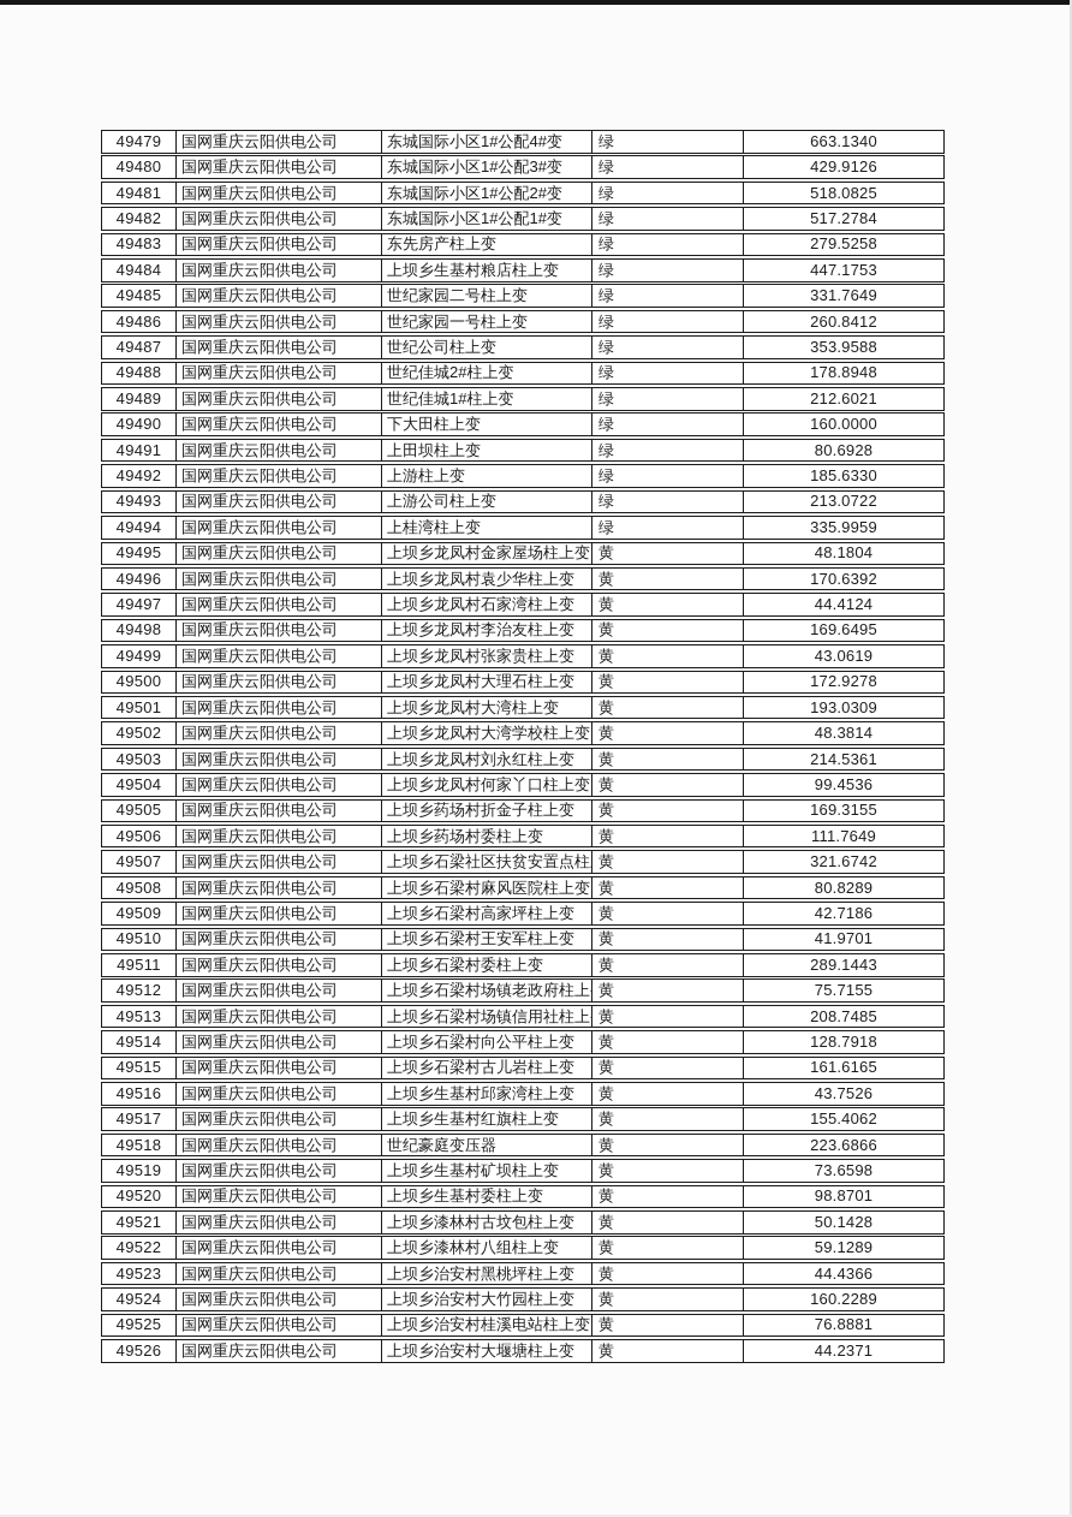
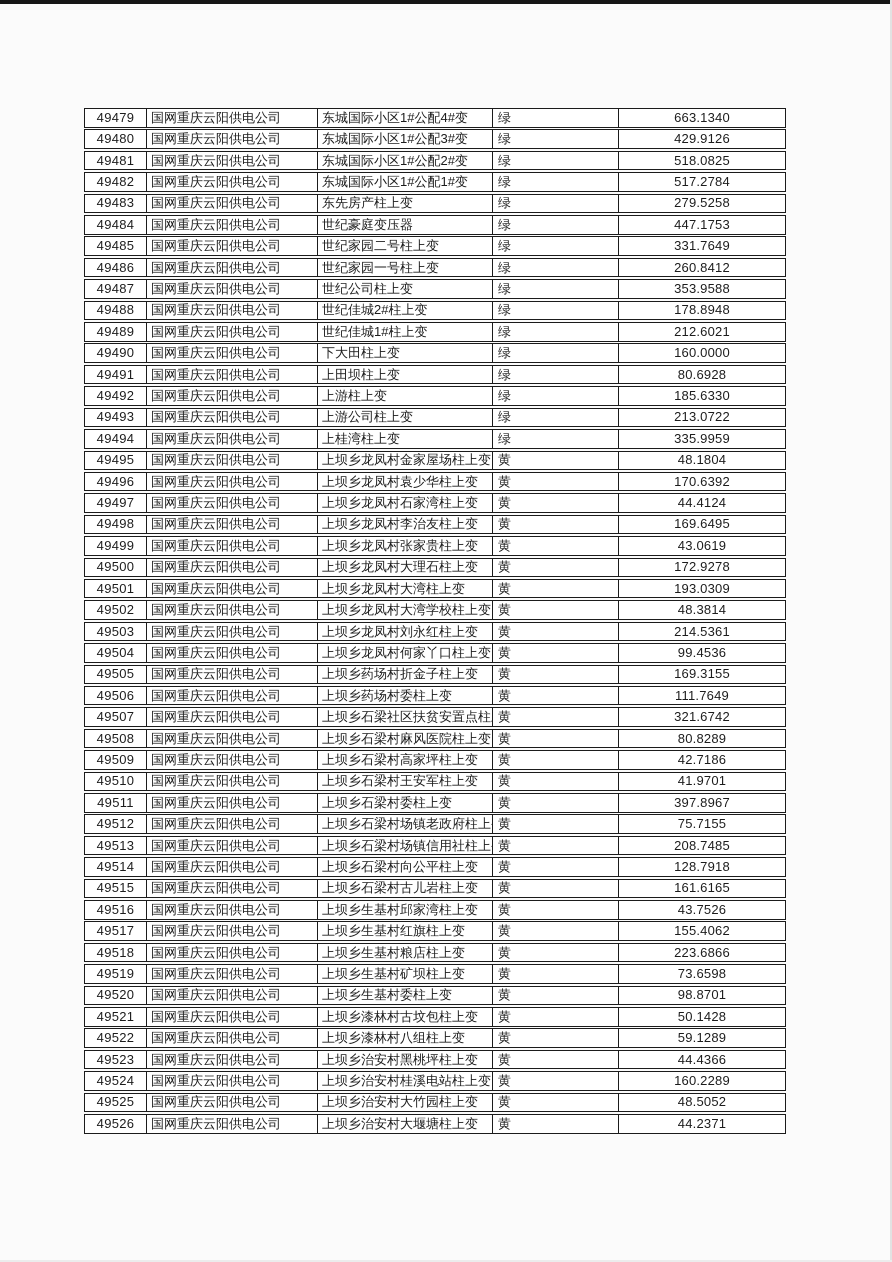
  49479
  国网重庆云阳供电公司
  东城国际小区1#公配4#变
  绿
  663.1340
  49480
  国网重庆云阳供电公司
  东城国际小区1#公配3#变
  绿
  429.9126
  49481
  国网重庆云阳供电公司
  东城国际小区1#公配2#变
  绿
  518.0825
  49482
  国网重庆云阳供电公司
  东城国际小区1#公配1#变
  绿
  517.2784
  49483
  国网重庆云阳供电公司
  东先房产柱上变
  绿
  279.5258
  49484
  国网重庆云阳供电公司
- 上坝乡生基村粮店柱上变
+ 世纪豪庭变压器
  绿
  447.1753
  49485
  国网重庆云阳供电公司
  世纪家园二号柱上变
  绿
  331.7649
  49486
  国网重庆云阳供电公司
  世纪家园一号柱上变
  绿
  260.8412
  49487
  国网重庆云阳供电公司
  世纪公司柱上变
  绿
  353.9588
  49488
  国网重庆云阳供电公司
  世纪佳城2#柱上变
  绿
  178.8948
  49489
  国网重庆云阳供电公司
  世纪佳城1#柱上变
  绿
  212.6021
  49490
  国网重庆云阳供电公司
  下大田柱上变
  绿
  160.0000
  49491
  国网重庆云阳供电公司
  上田坝柱上变
  绿
  80.6928
  49492
  国网重庆云阳供电公司
  上游柱上变
  绿
  185.6330
  49493
  国网重庆云阳供电公司
  上游公司柱上变
  绿
  213.0722
  49494
  国网重庆云阳供电公司
  上桂湾柱上变
  绿
  335.9959
  49495
  国网重庆云阳供电公司
  上坝乡龙凤村金家屋场柱上变
  黄
  48.1804
  49496
  国网重庆云阳供电公司
  上坝乡龙凤村袁少华柱上变
  黄
  170.6392
  49497
  国网重庆云阳供电公司
  上坝乡龙凤村石家湾柱上变
  黄
  44.4124
  49498
  国网重庆云阳供电公司
  上坝乡龙凤村李治友柱上变
  黄
  169.6495
  49499
  国网重庆云阳供电公司
  上坝乡龙凤村张家贵柱上变
  黄
  43.0619
  49500
  国网重庆云阳供电公司
  上坝乡龙凤村大理石柱上变
  黄
  172.9278
  49501
  国网重庆云阳供电公司
  上坝乡龙凤村大湾柱上变
  黄
  193.0309
  49502
  国网重庆云阳供电公司
  上坝乡龙凤村大湾学校柱上变
  黄
  48.3814
  49503
  国网重庆云阳供电公司
  上坝乡龙凤村刘永红柱上变
  黄
  214.5361
  49504
  国网重庆云阳供电公司
  上坝乡龙凤村何家丫口柱上变
  黄
  99.4536
  49505
  国网重庆云阳供电公司
  上坝乡药场村折金子柱上变
  黄
  169.3155
  49506
  国网重庆云阳供电公司
  上坝乡药场村委柱上变
  黄
  111.7649
  49507
  国网重庆云阳供电公司
  上坝乡石梁社区扶贫安置点柱
  黄
  321.6742
  49508
  国网重庆云阳供电公司
  上坝乡石梁村麻风医院柱上变
  黄
  80.8289
  49509
  国网重庆云阳供电公司
  上坝乡石梁村高家坪柱上变
  黄
  42.7186
  49510
  国网重庆云阳供电公司
  上坝乡石梁村王安军柱上变
  黄
  41.9701
  49511
  国网重庆云阳供电公司
  上坝乡石梁村委柱上变
  黄
- 289.1443
+ 397.8967
  49512
  国网重庆云阳供电公司
  上坝乡石梁村场镇老政府柱上
  黄
  75.7155
  49513
  国网重庆云阳供电公司
  上坝乡石梁村场镇信用社柱上
  黄
  208.7485
  49514
  国网重庆云阳供电公司
  上坝乡石梁村向公平柱上变
  黄
  128.7918
  49515
  国网重庆云阳供电公司
  上坝乡石梁村古儿岩柱上变
  黄
  161.6165
  49516
  国网重庆云阳供电公司
  上坝乡生基村邱家湾柱上变
  黄
  43.7526
  49517
  国网重庆云阳供电公司
  上坝乡生基村红旗柱上变
  黄
  155.4062
  49518
  国网重庆云阳供电公司
- 世纪豪庭变压器
+ 上坝乡生基村粮店柱上变
  黄
  223.6866
  49519
  国网重庆云阳供电公司
  上坝乡生基村矿坝柱上变
  黄
  73.6598
  49520
  国网重庆云阳供电公司
  上坝乡生基村委柱上变
  黄
  98.8701
  49521
  国网重庆云阳供电公司
  上坝乡漆林村古坟包柱上变
  黄
  50.1428
  49522
  国网重庆云阳供电公司
  上坝乡漆林村八组柱上变
  黄
  59.1289
  49523
  国网重庆云阳供电公司
  上坝乡治安村黑桃坪柱上变
  黄
  44.4366
  49524
  国网重庆云阳供电公司
- 上坝乡治安村大竹园柱上变
+ 上坝乡治安村桂溪电站柱上变
  黄
  160.2289
  49525
  国网重庆云阳供电公司
- 上坝乡治安村桂溪电站柱上变
+ 上坝乡治安村大竹园柱上变
  黄
- 76.8881
+ 48.5052
  49526
  国网重庆云阳供电公司
  上坝乡治安村大堰塘柱上变
  黄
  44.2371
